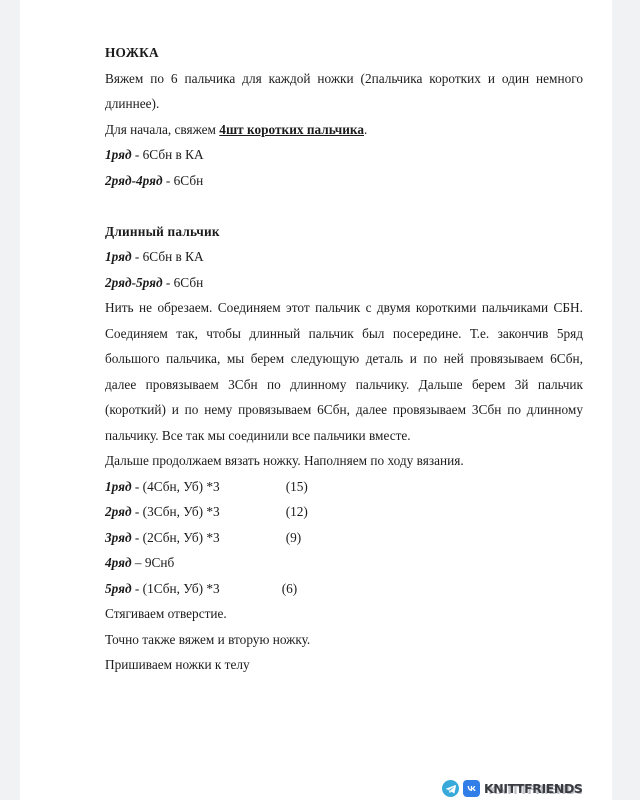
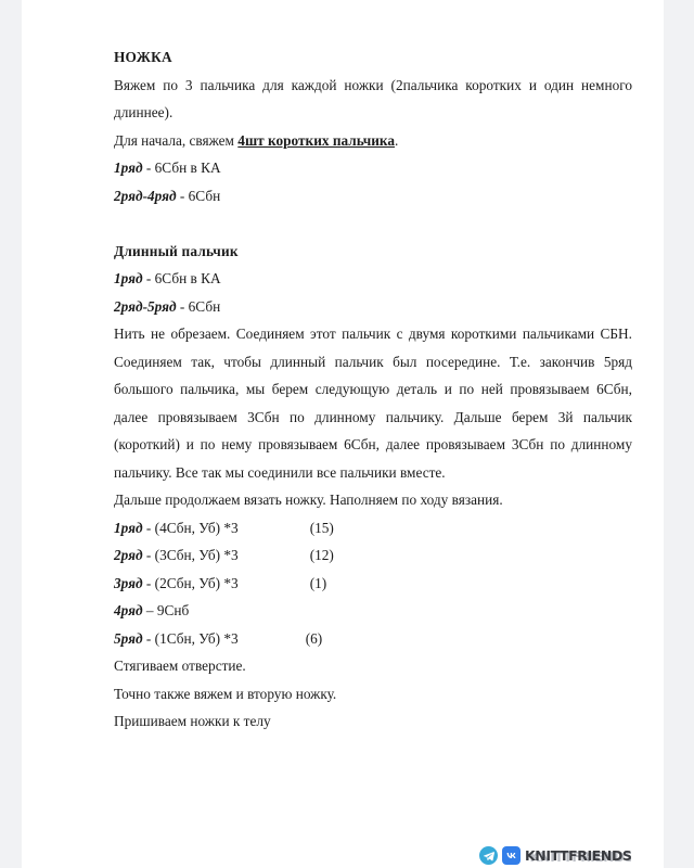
  НОЖКА
- Вяжем по 6 пальчика для каждой ножки (2пальчика коротких и один немного длиннее).
+ Вяжем по 3 пальчика для каждой ножки (2пальчика коротких и один немного длиннее).
  Для начала, свяжем 4шт коротких пальчика.
  1ряд - 6Сбн в КА
  2ряд-4ряд - 6Сбн
  Длинный пальчик
  1ряд - 6Сбн в КА
  2ряд-5ряд - 6Сбн
  Нить не обрезаем. Соединяем этот пальчик с двумя короткими пальчиками СБН. Соединяем так, чтобы длинный пальчик был посередине. Т.е. закончив 5ряд большого пальчика, мы берем следующую деталь и по ней провязываем 6Сбн, далее провязываем 3Сбн по длинному пальчику. Дальше берем 3й пальчик (короткий) и по нему провязываем 6Сбн, далее провязываем 3Сбн по длинному пальчику. Все так мы соединили все пальчики вместе.
  Дальше продолжаем вязать ножку. Наполняем по ходу вязания.
  1ряд - (4Сбн, Уб) *3 (15)
  2ряд - (3Сбн, Уб) *3 (12)
- 3ряд - (2Сбн, Уб) *3 (9)
+ 3ряд - (2Сбн, Уб) *3 (1)
  4ряд – 9Снб
  5ряд - (1Сбн, Уб) *3 (6)
  Стягиваем отверстие.
  Точно также вяжем и вторую ножку.
  Пришиваем ножки к телу
  KNITTFRIENDS
  KNITTFRIENDS
